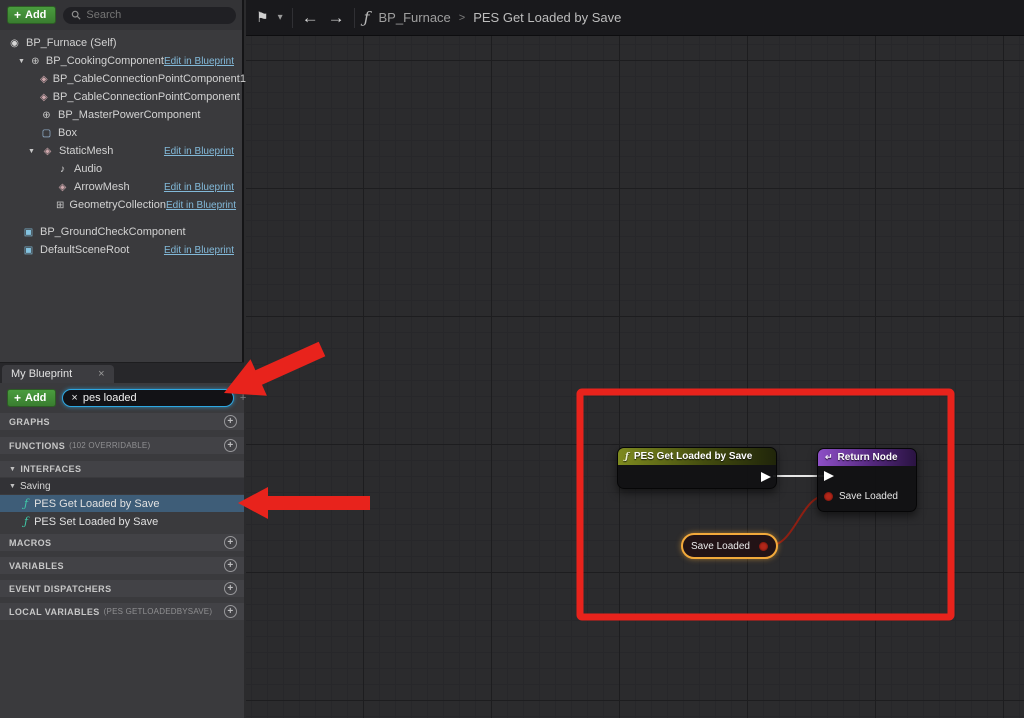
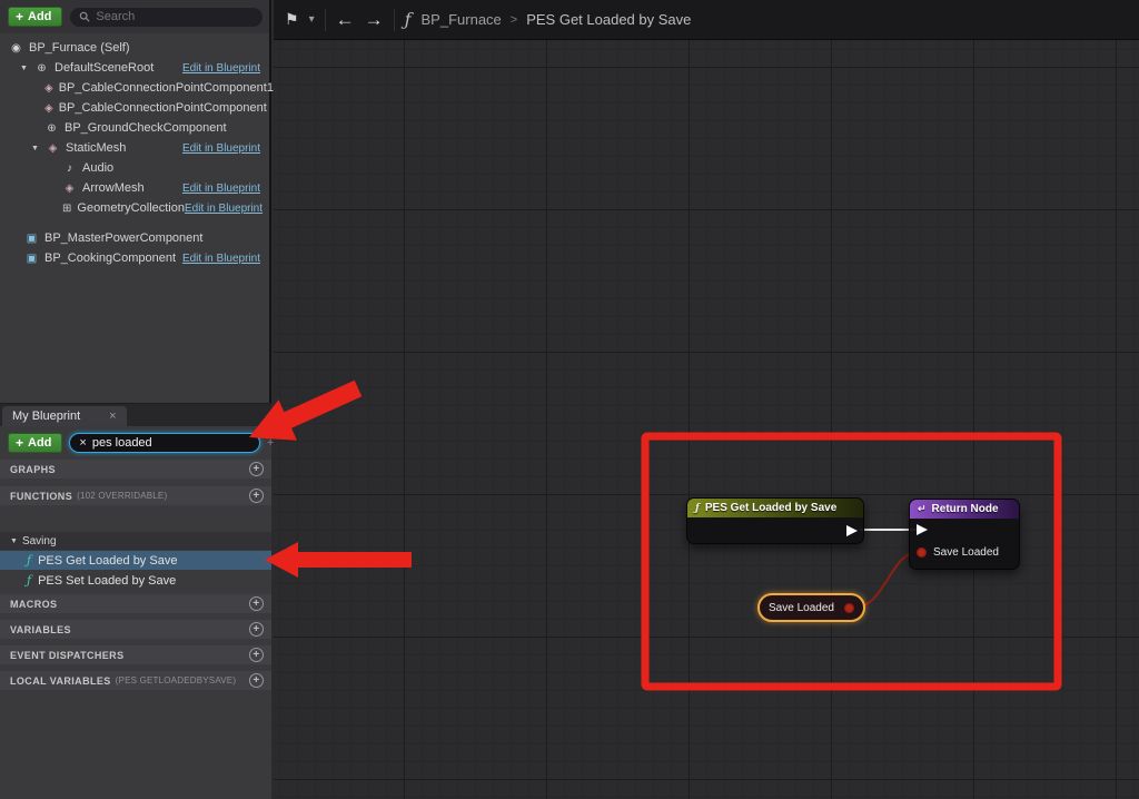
  +
  Add
  Search
  ◉
  BP_Furnace (Self)
  ⊕
- BP_CookingComponent
+ DefaultSceneRoot
  Edit in Blueprint
  ◈
  BP_CableConnectionPointComponent1
  ◈
  BP_CableConnectionPointComponent
  ⊕
- BP_MasterPowerComponent
+ BP_GroundCheckComponent
- ▢
- Box
  ◈
  StaticMesh
  Edit in Blueprint
  ♪
  Audio
  ◈
  ArrowMesh
  Edit in Blueprint
  ⊞
  GeometryCollection
  Edit in Blueprint
  ▣
- BP_GroundCheckComponent
+ BP_MasterPowerComponent
  ▣
- DefaultSceneRoot
+ BP_CookingComponent
  Edit in Blueprint
  My Blueprint
  ×
  +
  Add
  ×
  pes loaded
  +
  GRAPHS
  +
  FUNCTIONS
  (102 OVERRIDABLE)
  +
- INTERFACES
  Saving
  ƒ
  PES Get Loaded by Save
  ƒ
  PES Set Loaded by Save
  MACROS
  +
  VARIABLES
  +
  EVENT DISPATCHERS
  +
  LOCAL VARIABLES
  (PES GETLOADEDBYSAVE)
  +
  ⚑
  ▾
  ←
  →
  ƒ
  BP_Furnace
  >
  PES Get Loaded by Save
  ƒ
  PES Get Loaded by Save
  ↵
  Return Node
  Save Loaded
  Save Loaded
